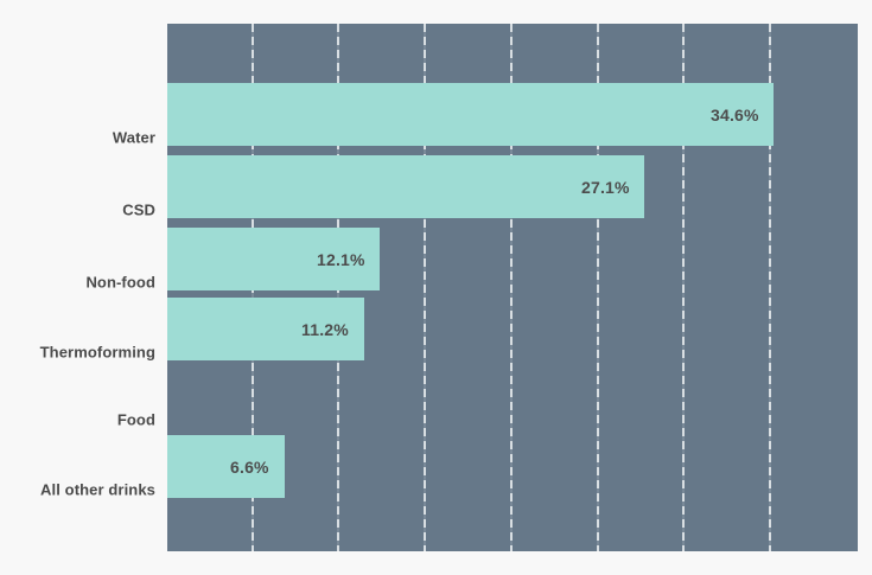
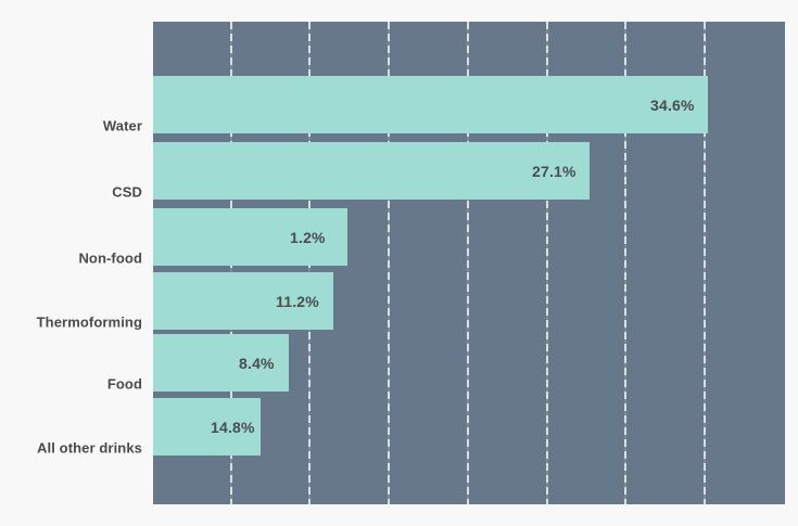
  Water
  CSD
  Non-food
  Thermoforming
  Food
  All other drinks
  34.6%
  27.1%
- 12.1%
+ 1.2%
  11.2%
+ 8.4%
- 6.6%
+ 14.8%
